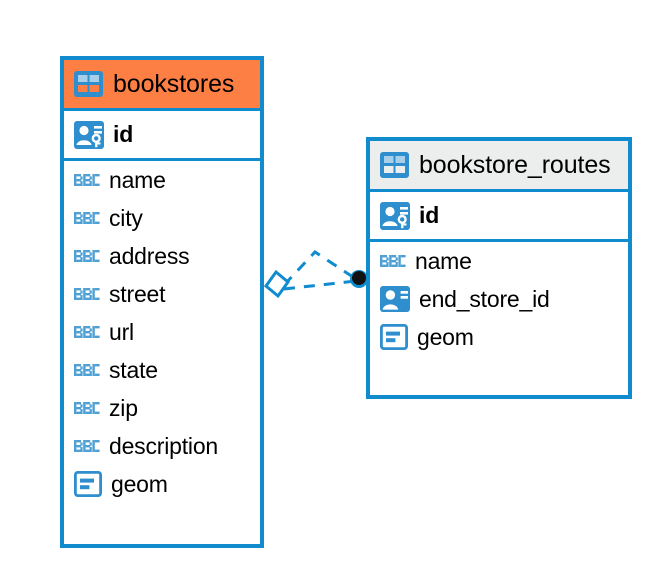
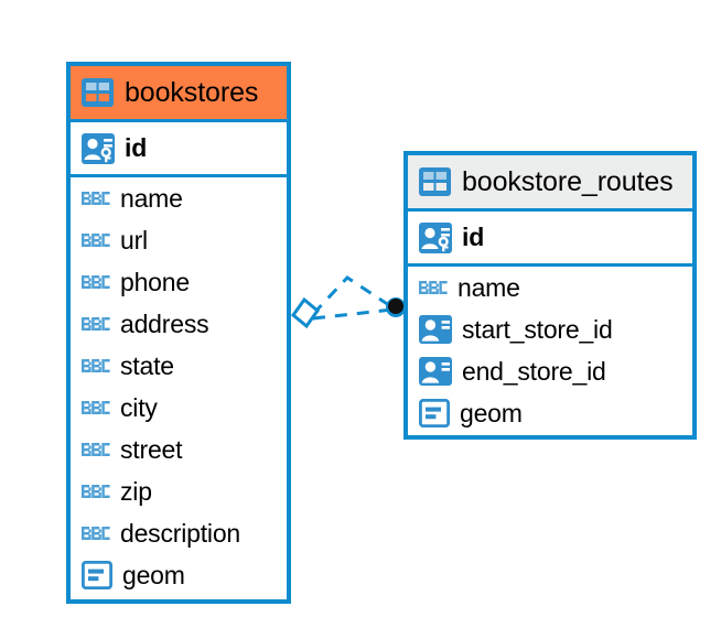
  bookstores
  id
  name
- city
+ url
+ phone
  address
- street
+ state
- url
+ city
- state
+ street
  zip
  description
  geom
  bookstore_routes
  id
  name
+ start_store_id
  end_store_id
  geom
